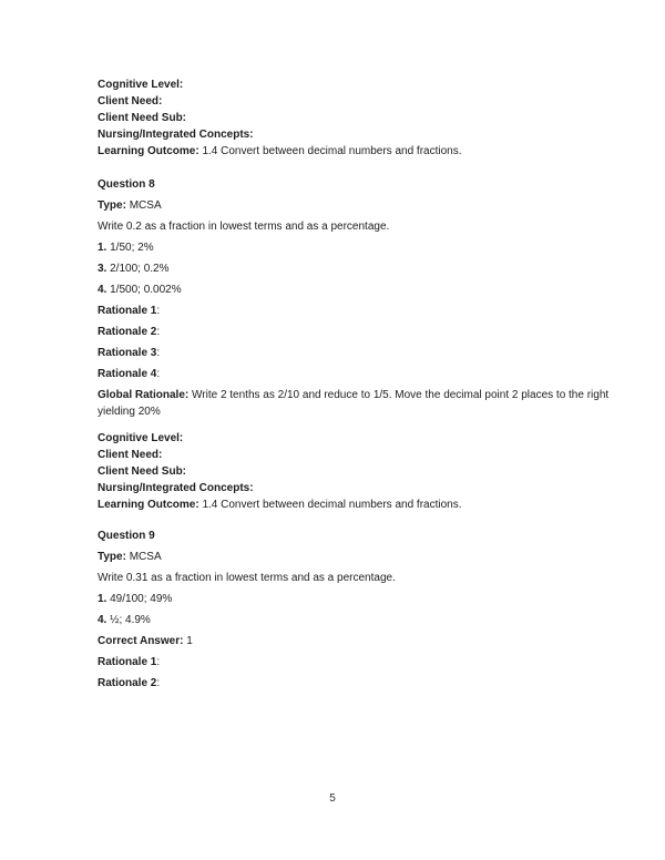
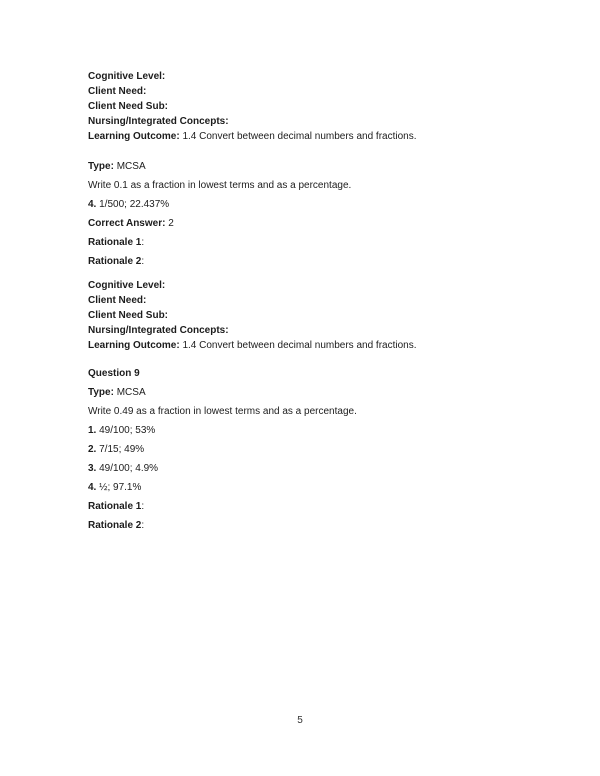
  Cognitive Level:
  Client Need:
  Client Need Sub:
  Nursing/Integrated Concepts:
  Learning Outcome: 1.4 Convert between decimal numbers and fractions.
- Question 8
  Type: MCSA
- Write 0.2 as a fraction in lowest terms and as a percentage.
+ Write 0.1 as a fraction in lowest terms and as a percentage.
- 1. 1/50; 2%
- 3. 2/100; 0.2%
- 4. 1/500; 0.002%
+ 4. 1/500; 22.437%
+ Correct Answer: 2
  Rationale 1:
  Rationale 2:
- Rationale 3:
- Rationale 4:
- Global Rationale: Write 2 tenths as 2/10 and reduce to 1/5. Move the decimal point 2 places to the right yielding 20%
  Cognitive Level:
  Client Need:
  Client Need Sub:
  Nursing/Integrated Concepts:
  Learning Outcome: 1.4 Convert between decimal numbers and fractions.
  Question 9
  Type: MCSA
- Write 0.31 as a fraction in lowest terms and as a percentage.
+ Write 0.49 as a fraction in lowest terms and as a percentage.
- 1. 49/100; 49%
+ 1. 49/100; 53%
+ 2. 7/15; 49%
+ 3. 49/100; 4.9%
- 4. ½; 4.9%
+ 4. ½; 97.1%
- Correct Answer: 1
  Rationale 1:
  Rationale 2:
  5
